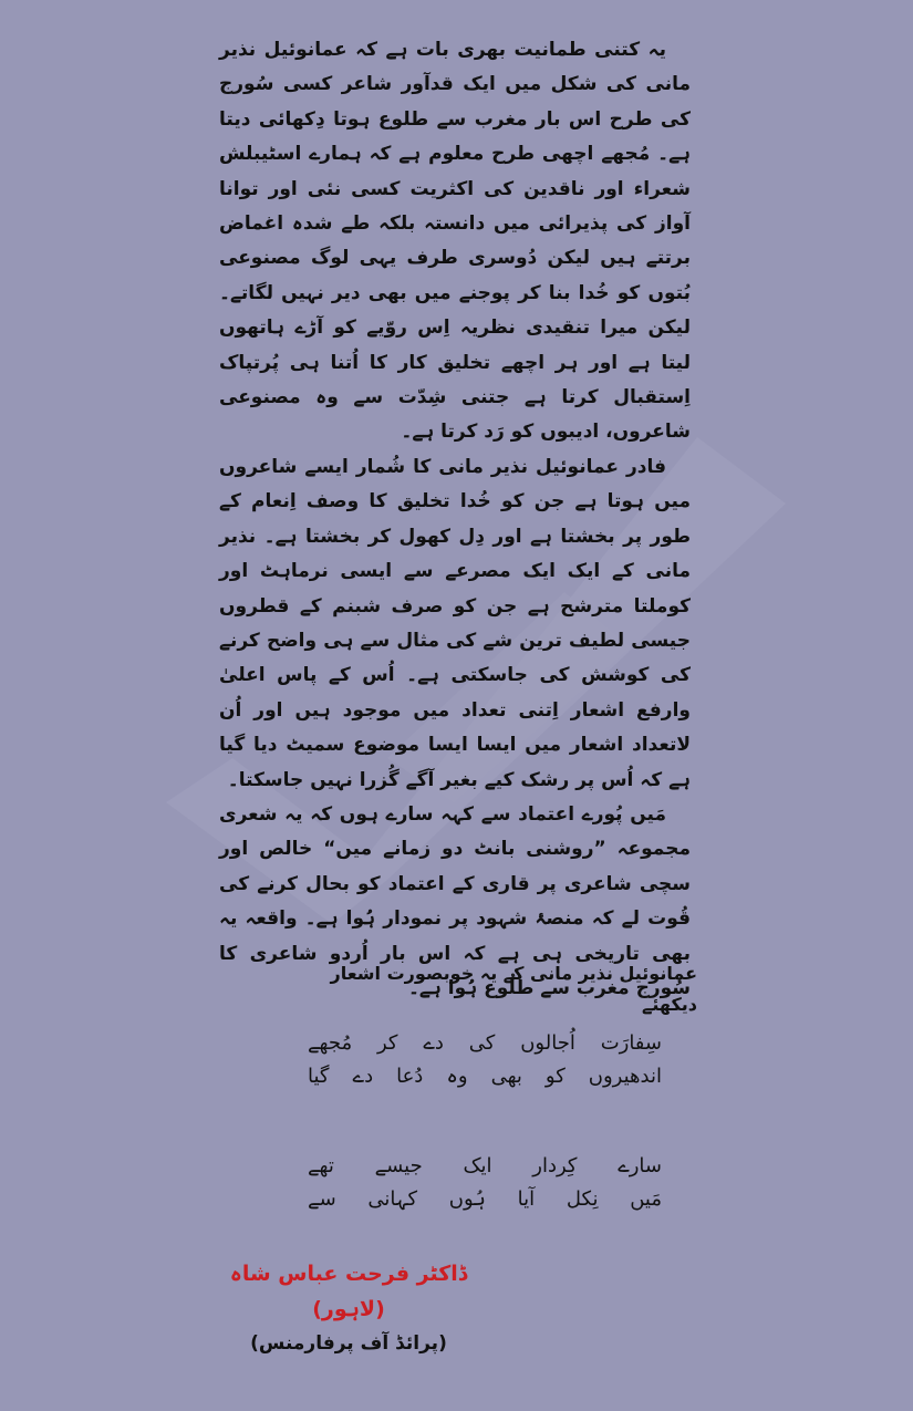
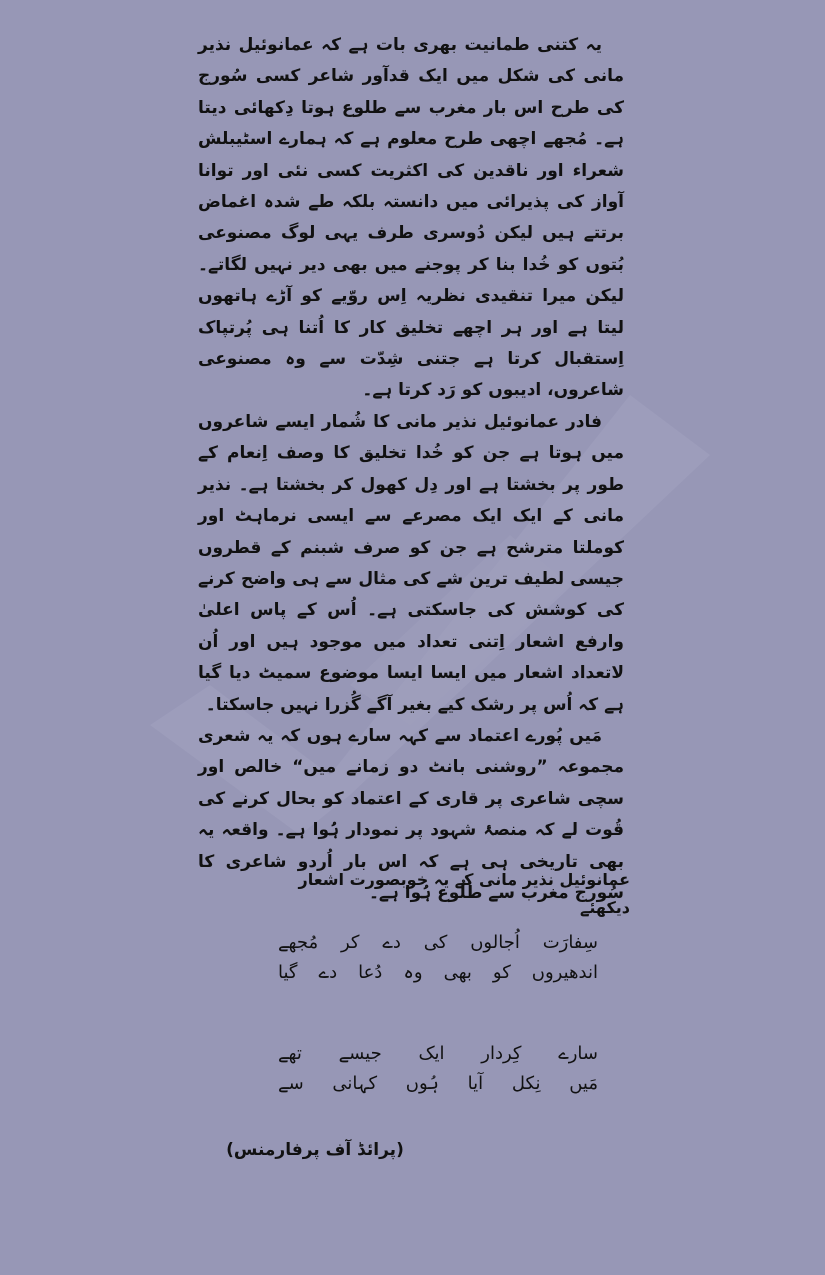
  یہ کتنی طمانیت بھری بات ہے کہ عمانوئیل نذیر مانی کی شکل میں ایک قدآور شاعر کسی سُورج کی طرح اس بار مغرب سے طلوع ہوتا دِکھائی دیتا ہے۔ مُجھے اچھی طرح معلوم ہے کہ ہمارے اسٹیبلش شعراء اور ناقدین کی اکثریت کسی نئی اور توانا آواز کی پذیرائی میں دانستہ بلکہ طے شدہ اغماض برتتے ہیں لیکن دُوسری طرف یہی لوگ مصنوعی بُتوں کو خُدا بنا کر پوجنے میں بھی دیر نہیں لگاتے۔ لیکن میرا تنقیدی نظریہ اِس روّیے کو آڑے ہاتھوں لیتا ہے اور ہر اچھے تخلیق کار کا اُتنا ہی پُرتپاک اِستقبال کرتا ہے جتنی شِدّت سے وہ مصنوعی شاعروں، ادیبوں کو رَد کرتا ہے۔
  فادر عمانوئیل نذیر مانی کا شُمار ایسے شاعروں میں ہوتا ہے جن کو خُدا تخلیق کا وصف اِنعام کے طور پر بخشتا ہے اور دِل کھول کر بخشتا ہے۔ نذیر مانی کے ایک ایک مصرعے سے ایسی نرماہٹ اور کوملتا مترشح ہے جن کو صرف شبنم کے قطروں جیسی لطیف ترین شے کی مثال سے ہی واضح کرنے کی کوشش کی جاسکتی ہے۔ اُس کے پاس اعلیٰ وارفع اشعار اِتنی تعداد میں موجود ہیں اور اُن لاتعداد اشعار میں ایسا ایسا موضوع سمیٹ دیا گیا ہے کہ اُس پر رشک کیے بغیر آگے گُزرا نہیں جاسکتا۔
  مَیں پُورے اعتماد سے کہہ سارے ہوں کہ یہ شعری مجموعہ ”روشنی بانٹ دو زمانے میں“ خالص اور سچی شاعری پر قاری کے اعتماد کو بحال کرنے کی قُوت لے کہ منصۂ شہود پر نمودار ہُوا ہے۔ واقعہ یہ بھی تاریخی ہی ہے کہ اس بار اُردو شاعری کا سُورج مغرب سے طلُوع ہُوا ہے۔
  عمانوئیل نذیر مانی کے یہ خوبصورت اشعار دیکھئے
  سِفارَت
  اُجالوں
  کی
  دے
  کر
  مُجھے
  اندھیروں
  کو
  بھی
  وہ
  دُعا
  دے
  گیا
  سارے
  کِردار
  ایک
  جیسے
  تھے
  مَیں
  نِکل
  آیا
  ہُوں
  کہانی
  سے
- ڈاکٹر فرحت عباس شاہ (لاہور)
  (پرائڈ آف پرفارمنس)
